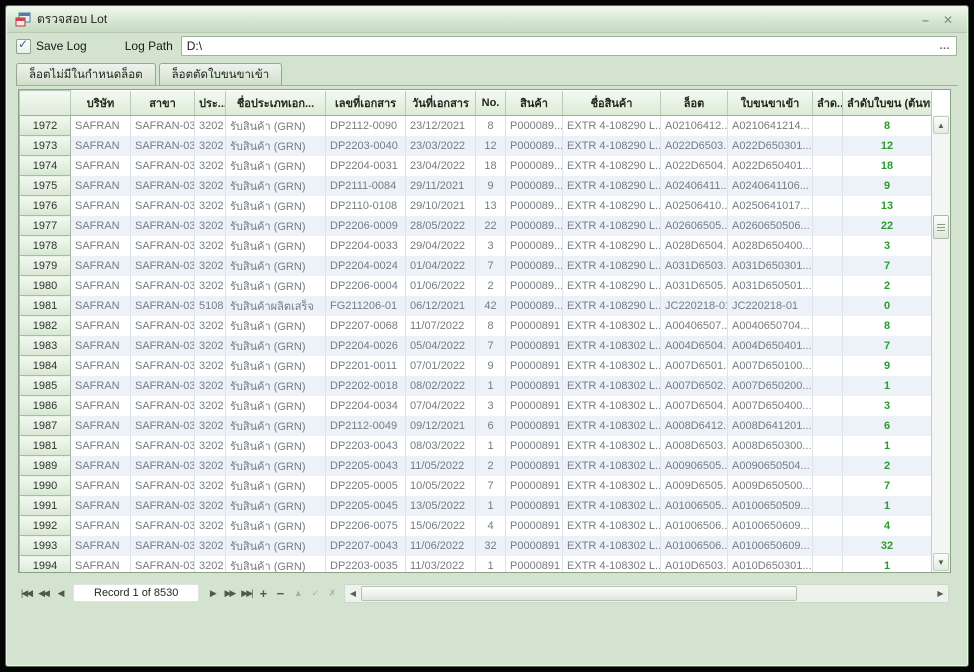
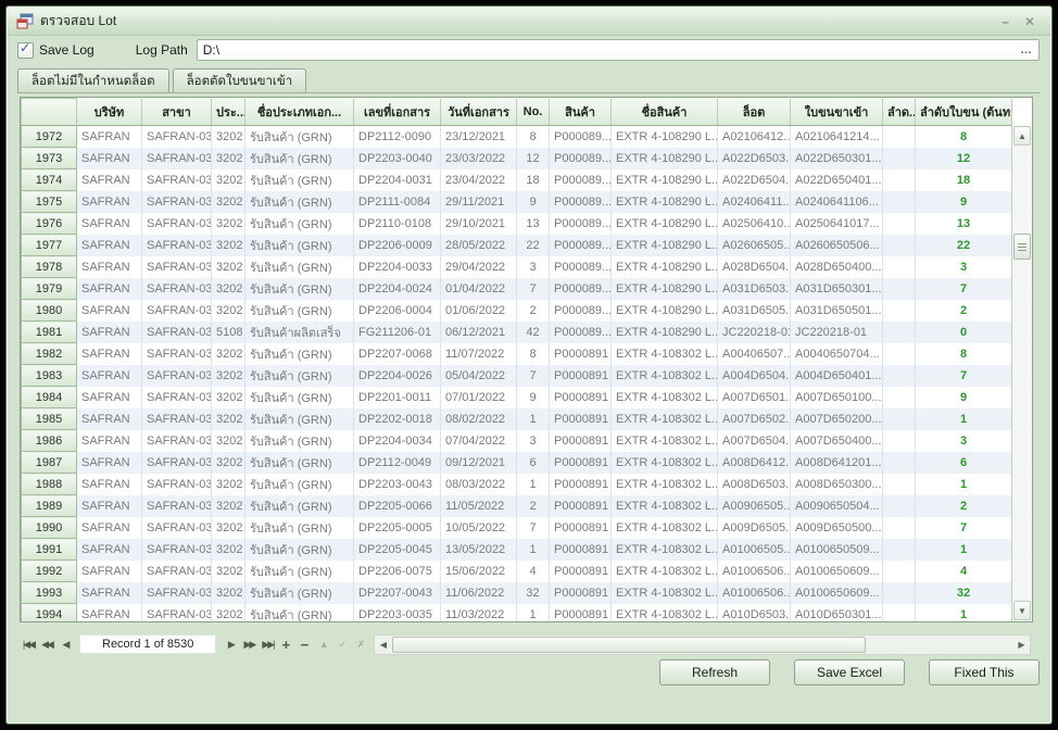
  ตรวจสอบ Lot
  –
  ✕
  Save Log
  Log Path
  D:\
  …
  ล็อตไม่มีในกำหนดล็อต
  ล็อตตัดใบขนขาเข้า
  	บริษัท	สาขา	ประ..	ชื่อประเภทเอก...	เลขที่เอกสาร	วันที่เอกสาร	No.	สินค้า	ชื่อสินค้า	ล็อต	ใบขนขาเข้า	ลำด..	ลำดับใบขน (ต้นท
  1972	SAFRAN	SAFRAN-03	3202	รับสินค้า (GRN)	DP2112-0090	23/12/2021	8	P000089...	EXTR 4-108290 L..	A02106412..	A0210641214...		8
  1973	SAFRAN	SAFRAN-03	3202	รับสินค้า (GRN)	DP2203-0040	23/03/2022	12	P000089...	EXTR 4-108290 L..	A022D6503.	A022D650301...		12
  1974	SAFRAN	SAFRAN-03	3202	รับสินค้า (GRN)	DP2204-0031	23/04/2022	18	P000089...	EXTR 4-108290 L..	A022D6504.	A022D650401...		18
  1975	SAFRAN	SAFRAN-03	3202	รับสินค้า (GRN)	DP2111-0084	29/11/2021	9	P000089...	EXTR 4-108290 L..	A02406411..	A0240641106...		9
  1976	SAFRAN	SAFRAN-03	3202	รับสินค้า (GRN)	DP2110-0108	29/10/2021	13	P000089...	EXTR 4-108290 L..	A02506410..	A0250641017...		13
  1977	SAFRAN	SAFRAN-03	3202	รับสินค้า (GRN)	DP2206-0009	28/05/2022	22	P000089...	EXTR 4-108290 L..	A02606505..	A0260650506...		22
  1978	SAFRAN	SAFRAN-03	3202	รับสินค้า (GRN)	DP2204-0033	29/04/2022	3	P000089...	EXTR 4-108290 L..	A028D6504.	A028D650400...		3
  1979	SAFRAN	SAFRAN-03	3202	รับสินค้า (GRN)	DP2204-0024	01/04/2022	7	P000089...	EXTR 4-108290 L..	A031D6503.	A031D650301...		7
  1980	SAFRAN	SAFRAN-03	3202	รับสินค้า (GRN)	DP2206-0004	01/06/2022	2	P000089...	EXTR 4-108290 L..	A031D6505.	A031D650501...		2
  1981	SAFRAN	SAFRAN-03	5108	รับสินค้าผลิตเสร็จ	FG211206-01	06/12/2021	42	P000089...	EXTR 4-108290 L..	JC220218-0	JC220218-01		0
  1982	SAFRAN	SAFRAN-03	3202	รับสินค้า (GRN)	DP2207-0068	11/07/2022	8	P0000891	EXTR 4-108302 L..	A00406507..	A0040650704...		8
  1983	SAFRAN	SAFRAN-03	3202	รับสินค้า (GRN)	DP2204-0026	05/04/2022	7	P0000891	EXTR 4-108302 L..	A004D6504.	A004D650401...		7
  1984	SAFRAN	SAFRAN-03	3202	รับสินค้า (GRN)	DP2201-0011	07/01/2022	9	P0000891	EXTR 4-108302 L..	A007D6501.	A007D650100...		9
  1985	SAFRAN	SAFRAN-03	3202	รับสินค้า (GRN)	DP2202-0018	08/02/2022	1	P0000891	EXTR 4-108302 L..	A007D6502.	A007D650200...		1
  1986	SAFRAN	SAFRAN-03	3202	รับสินค้า (GRN)	DP2204-0034	07/04/2022	3	P0000891	EXTR 4-108302 L..	A007D6504.	A007D650400...		3
  1987	SAFRAN	SAFRAN-03	3202	รับสินค้า (GRN)	DP2112-0049	09/12/2021	6	P0000891	EXTR 4-108302 L..	A008D6412.	A008D641201...		6
- 1981	SAFRAN	SAFRAN-03	3202	รับสินค้า (GRN)	DP2203-0043	08/03/2022	1	P0000891	EXTR 4-108302 L..	A008D6503.	A008D650300...		1
+ 1988	SAFRAN	SAFRAN-03	3202	รับสินค้า (GRN)	DP2203-0043	08/03/2022	1	P0000891	EXTR 4-108302 L..	A008D6503.	A008D650300...		1
- 1989	SAFRAN	SAFRAN-03	3202	รับสินค้า (GRN)	DP2205-0043	11/05/2022	2	P0000891	EXTR 4-108302 L..	A00906505..	A0090650504...		2
+ 1989	SAFRAN	SAFRAN-03	3202	รับสินค้า (GRN)	DP2205-0066	11/05/2022	2	P0000891	EXTR 4-108302 L..	A00906505..	A0090650504...		2
  1990	SAFRAN	SAFRAN-03	3202	รับสินค้า (GRN)	DP2205-0005	10/05/2022	7	P0000891	EXTR 4-108302 L..	A009D6505.	A009D650500...		7
  1991	SAFRAN	SAFRAN-03	3202	รับสินค้า (GRN)	DP2205-0045	13/05/2022	1	P0000891	EXTR 4-108302 L..	A01006505..	A0100650509...		1
  1992	SAFRAN	SAFRAN-03	3202	รับสินค้า (GRN)	DP2206-0075	15/06/2022	4	P0000891	EXTR 4-108302 L..	A01006506..	A0100650609...		4
  1993	SAFRAN	SAFRAN-03	3202	รับสินค้า (GRN)	DP2207-0043	11/06/2022	32	P0000891	EXTR 4-108302 L..	A01006506..	A0100650609...		32
  1994	SAFRAN	SAFRAN-03	3202	รับสินค้า (GRN)	DP2203-0035	11/03/2022	1	P0000891	EXTR 4-108302 L..	A010D6503.	A010D650301...		1
  ▲
  ▼
  |◀◀
  ◀◀
  ◀
  Record 1 of 8530
  ▶
  ▶▶
  ▶▶|
  +
  −
  ▲
  ✓
  ✗
  ◀
  ▶
+ Refresh
+ Save Excel
+ Fixed This
